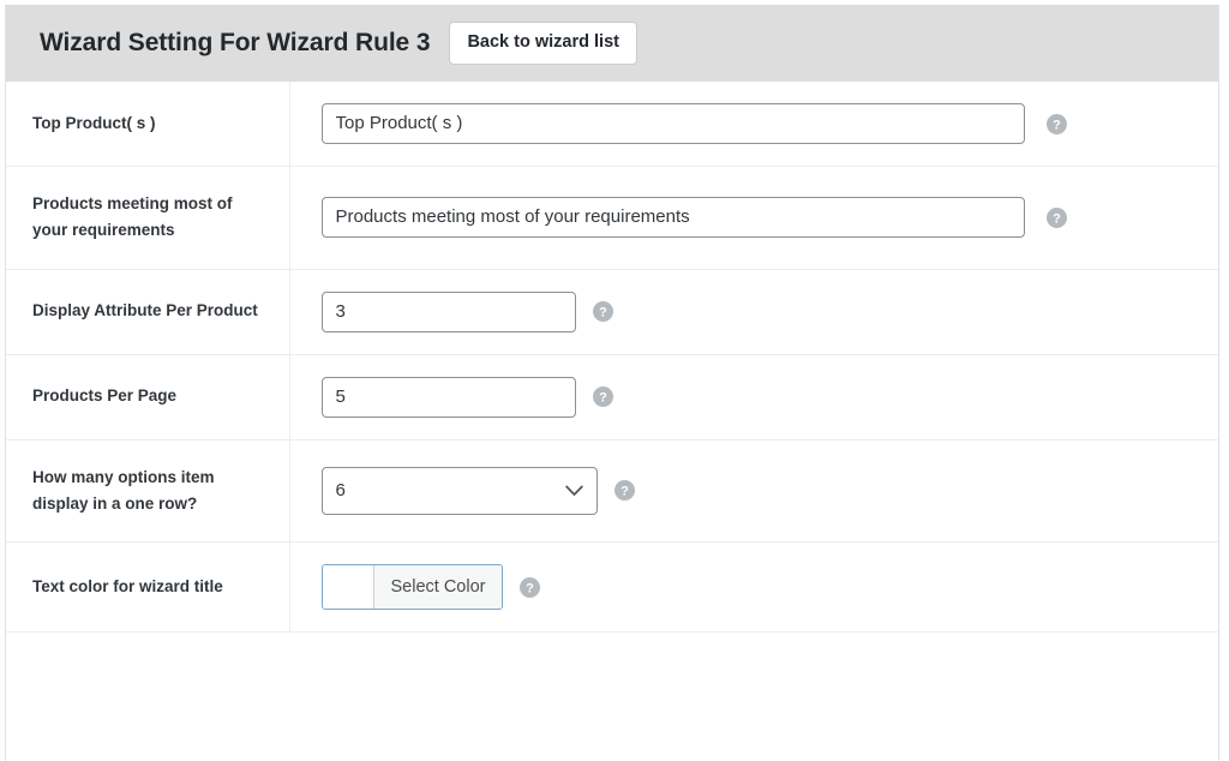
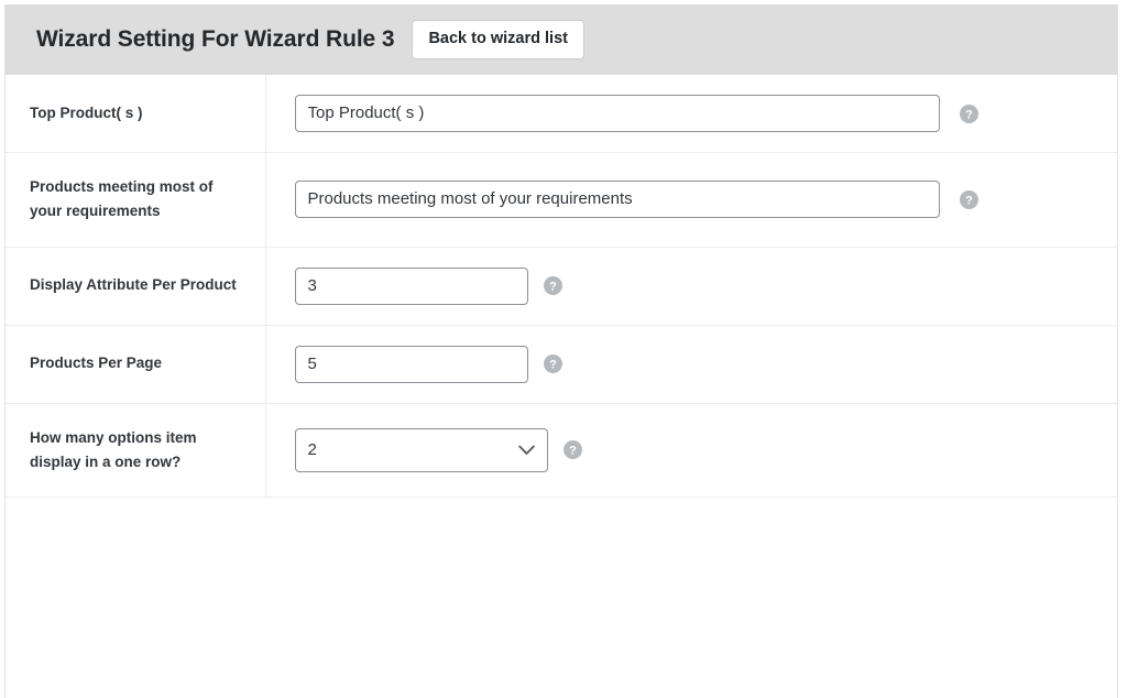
  Wizard Setting For Wizard Rule 3
  Back to wizard list
  Top Product( s )	Top Product( s ) ?
  Products meeting most of your requirements	Products meeting most of your requirements ?
  Display Attribute Per Product	3 ?
  Products Per Page	5 ?
- How many options item display in a one row?	6 ?
+ How many options item display in a one row?	2 ?
- Text color for wizard title	Select Color ?
